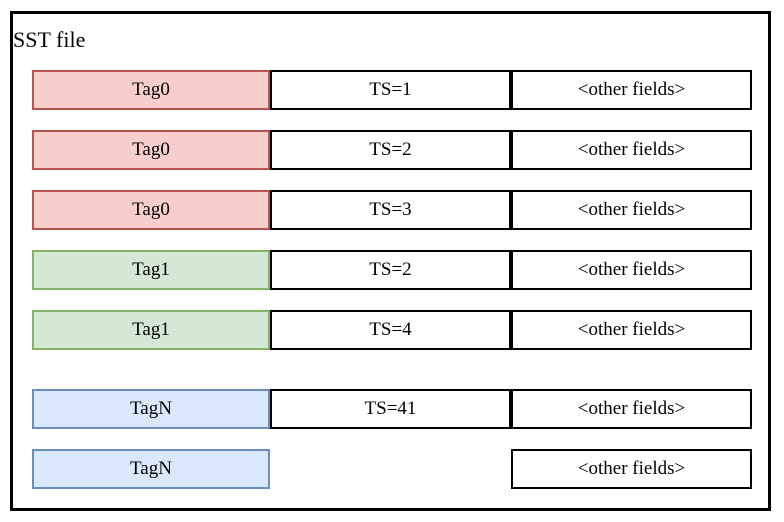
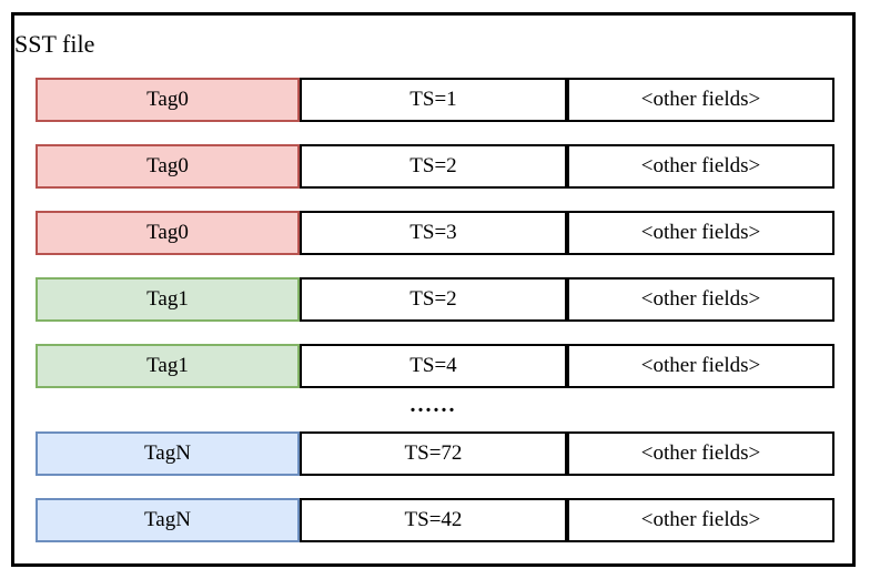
  SST file
  Tag0
  TS=1
  <other fields>
  Tag0
  TS=2
  <other fields>
  Tag0
  TS=3
  <other fields>
  Tag1
  TS=2
  <other fields>
  Tag1
  TS=4
  <other fields>
+ ......
  TagN
- TS=41
+ TS=72
  <other fields>
  TagN
+ TS=42
  <other fields>
